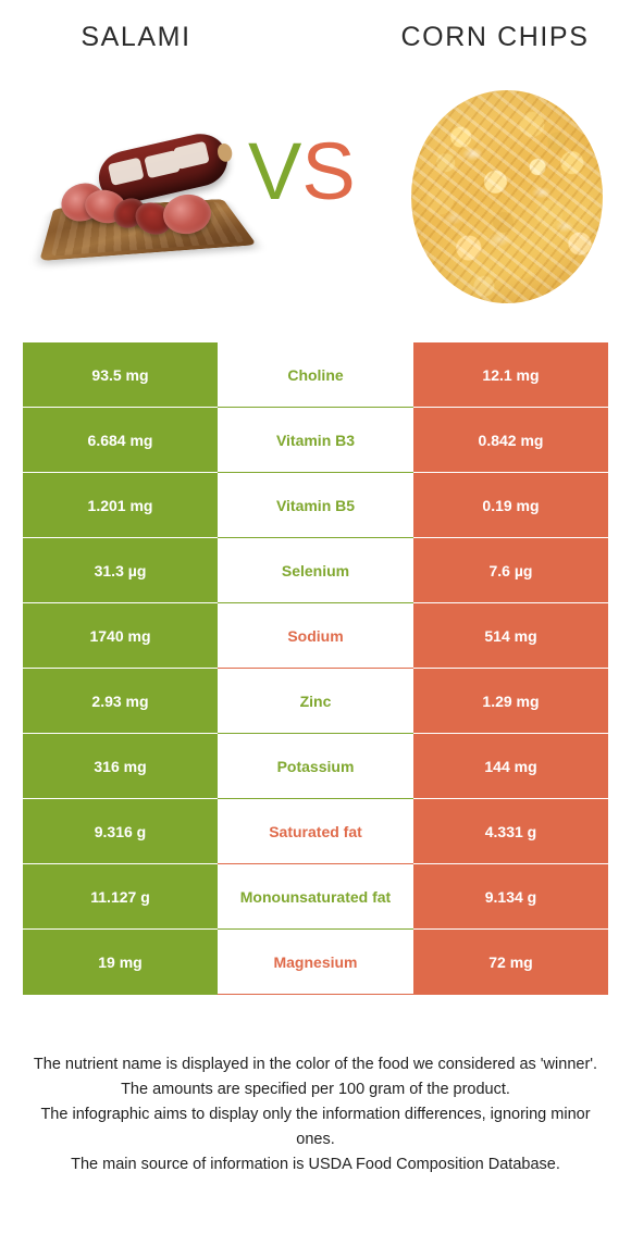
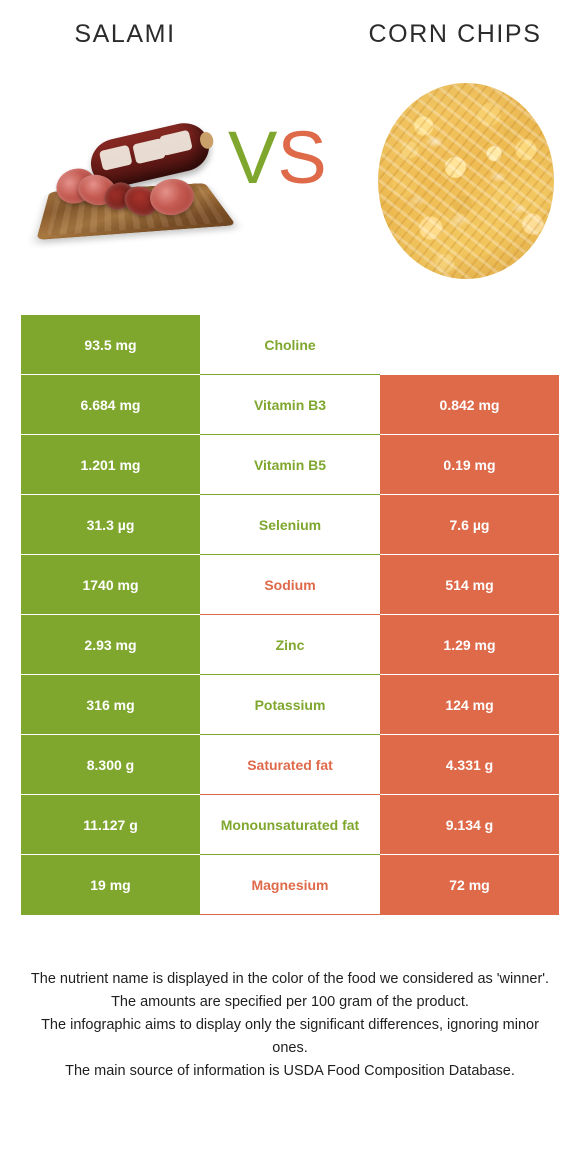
  SALAMI
  CORN CHIPS
  VS
  93.5 mg
  Choline
- 12.1 mg
  6.684 mg
  Vitamin B3
  0.842 mg
  1.201 mg
  Vitamin B5
  0.19 mg
  31.3 µg
  Selenium
  7.6 µg
  1740 mg
  Sodium
  514 mg
  2.93 mg
  Zinc
  1.29 mg
  316 mg
  Potassium
- 144 mg
+ 124 mg
- 9.316 g
+ 8.300 g
  Saturated fat
  4.331 g
  11.127 g
  Monounsaturated fat
  9.134 g
  19 mg
  Magnesium
  72 mg
  The nutrient name is displayed in the color of the food we considered as 'winner'.
  The amounts are specified per 100 gram of the product.
- The infographic aims to display only the information differences, ignoring minor ones.
+ The infographic aims to display only the significant differences, ignoring minor ones.
  The main source of information is USDA Food Composition Database.
